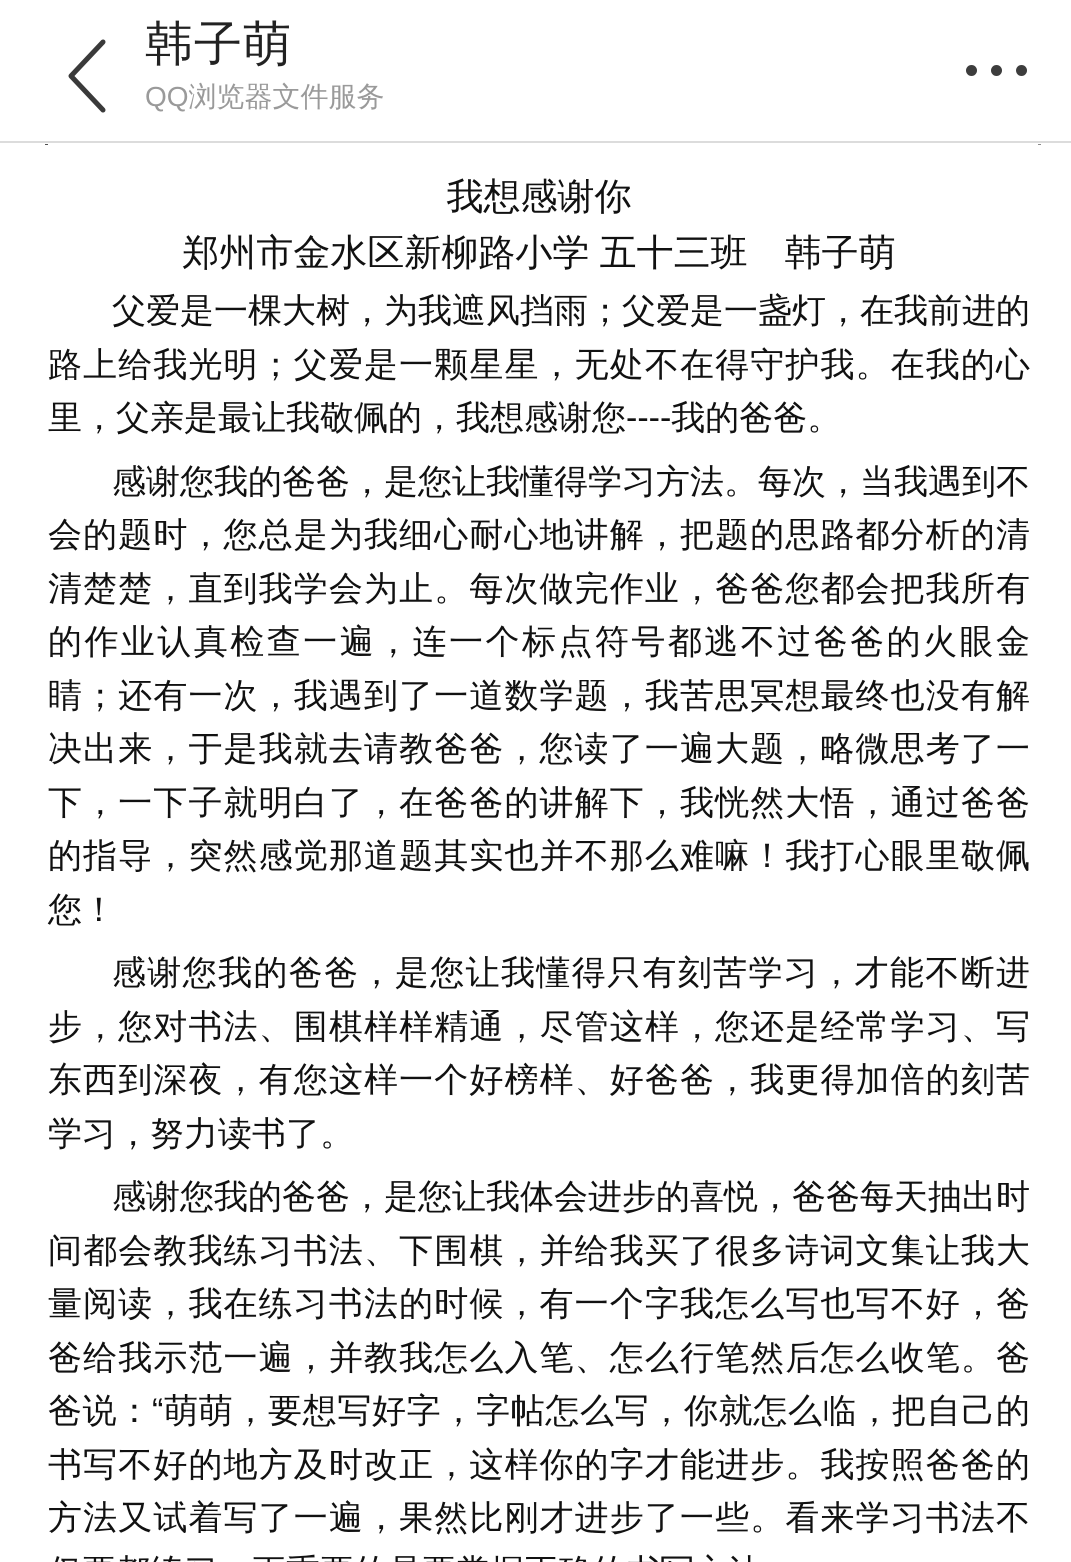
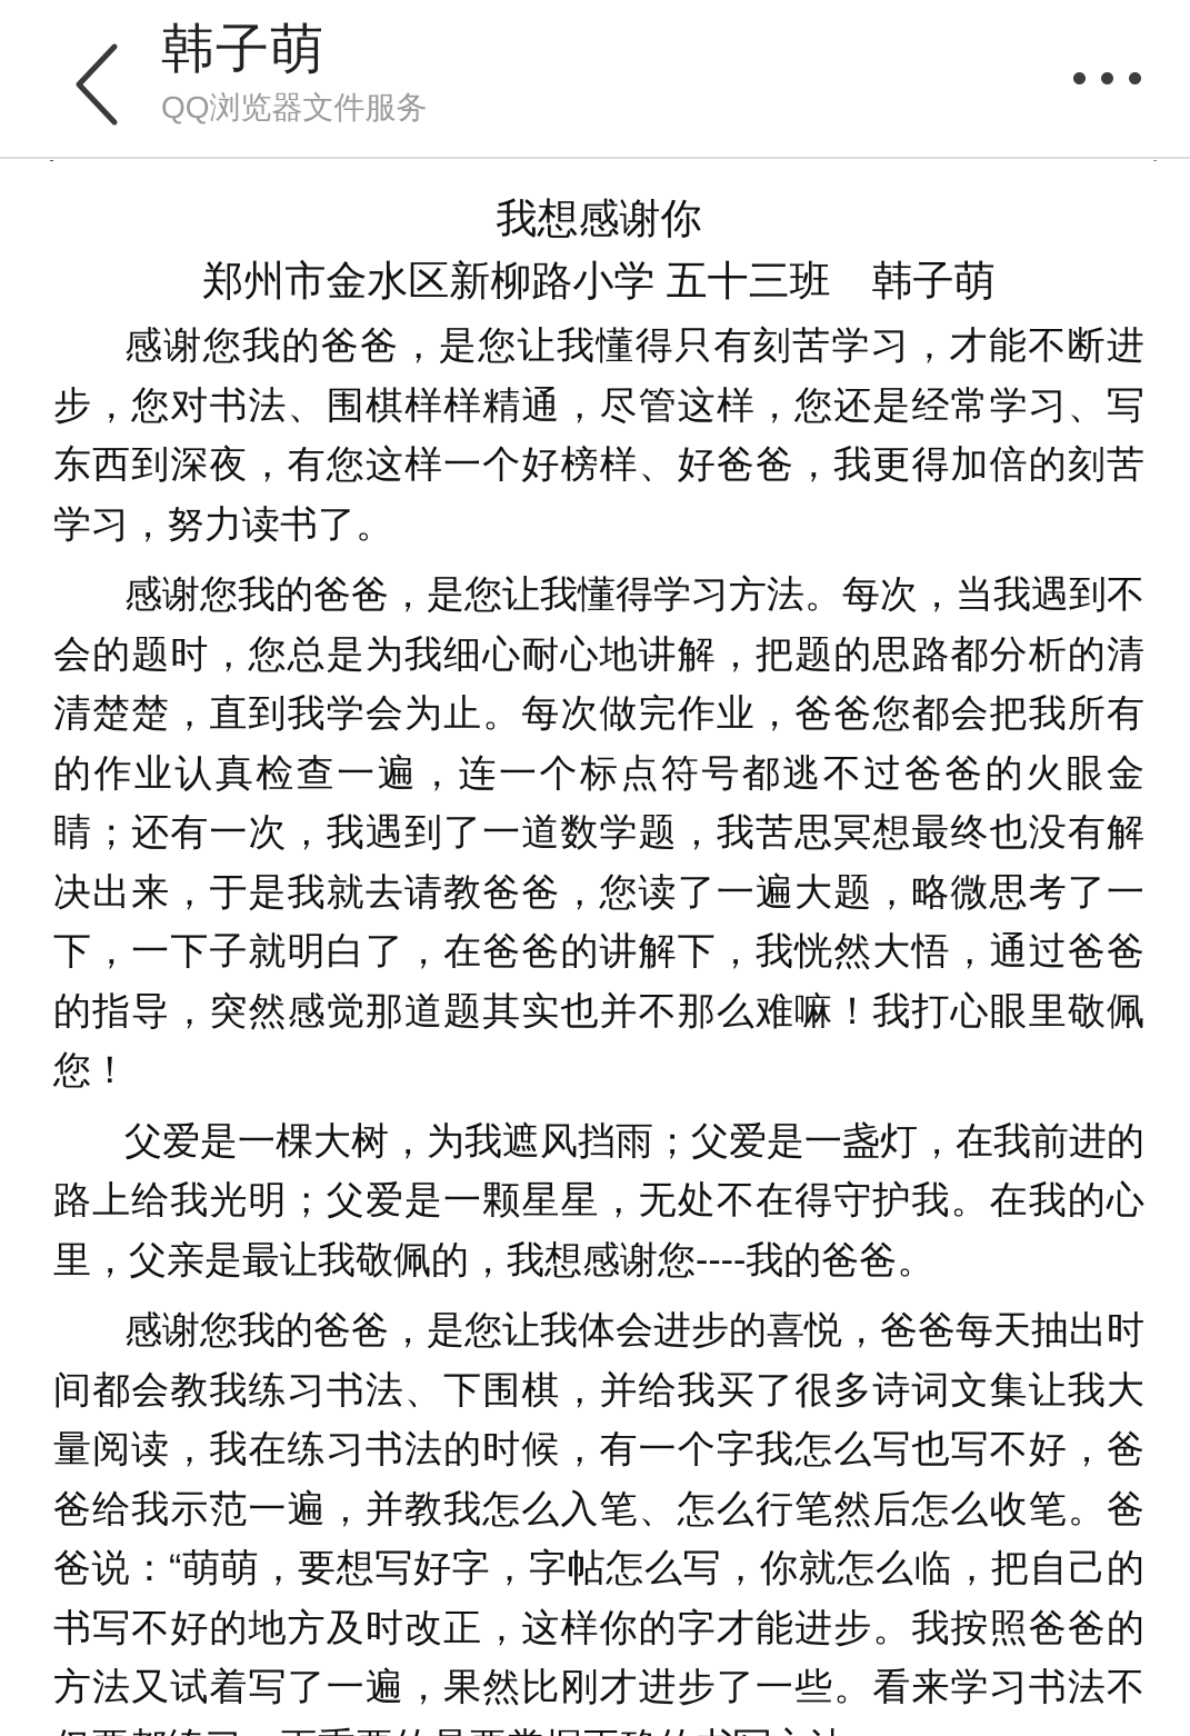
  韩子萌
  QQ浏览器文件服务
  我想感谢你
  郑州市金水区新柳路小学 五十三班 韩子萌
- 父爱是一棵大树，为我遮风挡雨；父爱是一盏灯，在我前进的路上给我光明；父爱是一颗星星，无处不在得守护我。在我的心里，父亲是最让我敬佩的，我想感谢您----我的爸爸。
+ 感谢您我的爸爸，是您让我懂得只有刻苦学习，才能不断进步，您对书法、围棋样样精通，尽管这样，您还是经常学习、写东西到深夜，有您这样一个好榜样、好爸爸，我更得加倍的刻苦学习，努力读书了。
  感谢您我的爸爸，是您让我懂得学习方法。每次，当我遇到不会的题时，您总是为我细心耐心地讲解，把题的思路都分析的清清楚楚，直到我学会为止。每次做完作业，爸爸您都会把我所有的作业认真检查一遍，连一个标点符号都逃不过爸爸的火眼金睛；还有一次，我遇到了一道数学题，我苦思冥想最终也没有解决出来，于是我就去请教爸爸，您读了一遍大题，略微思考了一下，一下子就明白了，在爸爸的讲解下，我恍然大悟，通过爸爸的指导，突然感觉那道题其实也并不那么难嘛！我打心眼里敬佩您！
- 感谢您我的爸爸，是您让我懂得只有刻苦学习，才能不断进步，您对书法、围棋样样精通，尽管这样，您还是经常学习、写东西到深夜，有您这样一个好榜样、好爸爸，我更得加倍的刻苦学习，努力读书了。
+ 父爱是一棵大树，为我遮风挡雨；父爱是一盏灯，在我前进的路上给我光明；父爱是一颗星星，无处不在得守护我。在我的心里，父亲是最让我敬佩的，我想感谢您----我的爸爸。
  感谢您我的爸爸，是您让我体会进步的喜悦，爸爸每天抽出时间都会教我练习书法、下围棋，并给我买了很多诗词文集让我大量阅读，我在练习书法的时候，有一个字我怎么写也写不好，爸爸给我示范一遍，并教我怎么入笔、怎么行笔然后怎么收笔。爸爸说：“萌萌，要想写好字，字帖怎么写，你就怎么临，把自己的书写不好的地方及时改正，这样你的字才能进步。我按照爸爸的方法又试着写了一遍，果然比刚才进步了一些。看来学习书法不
